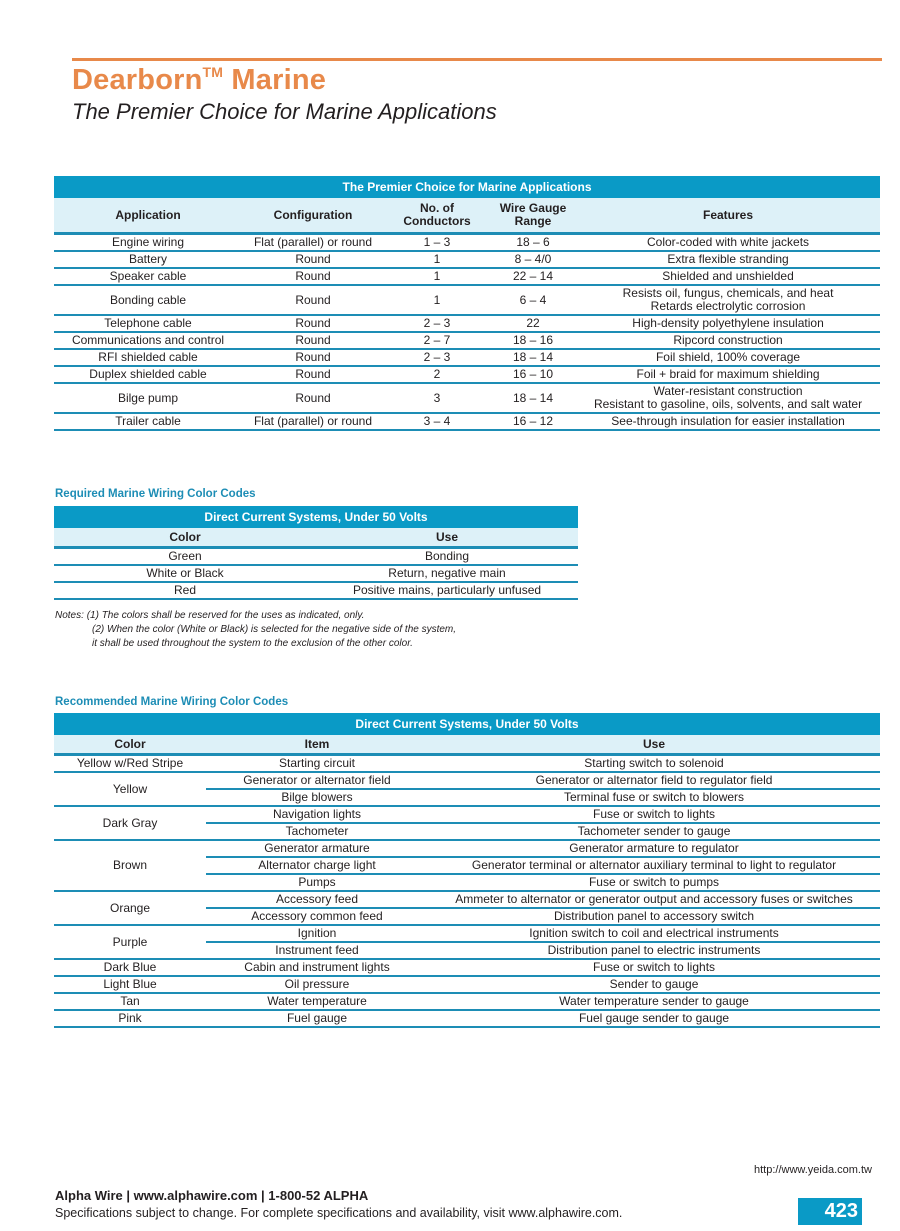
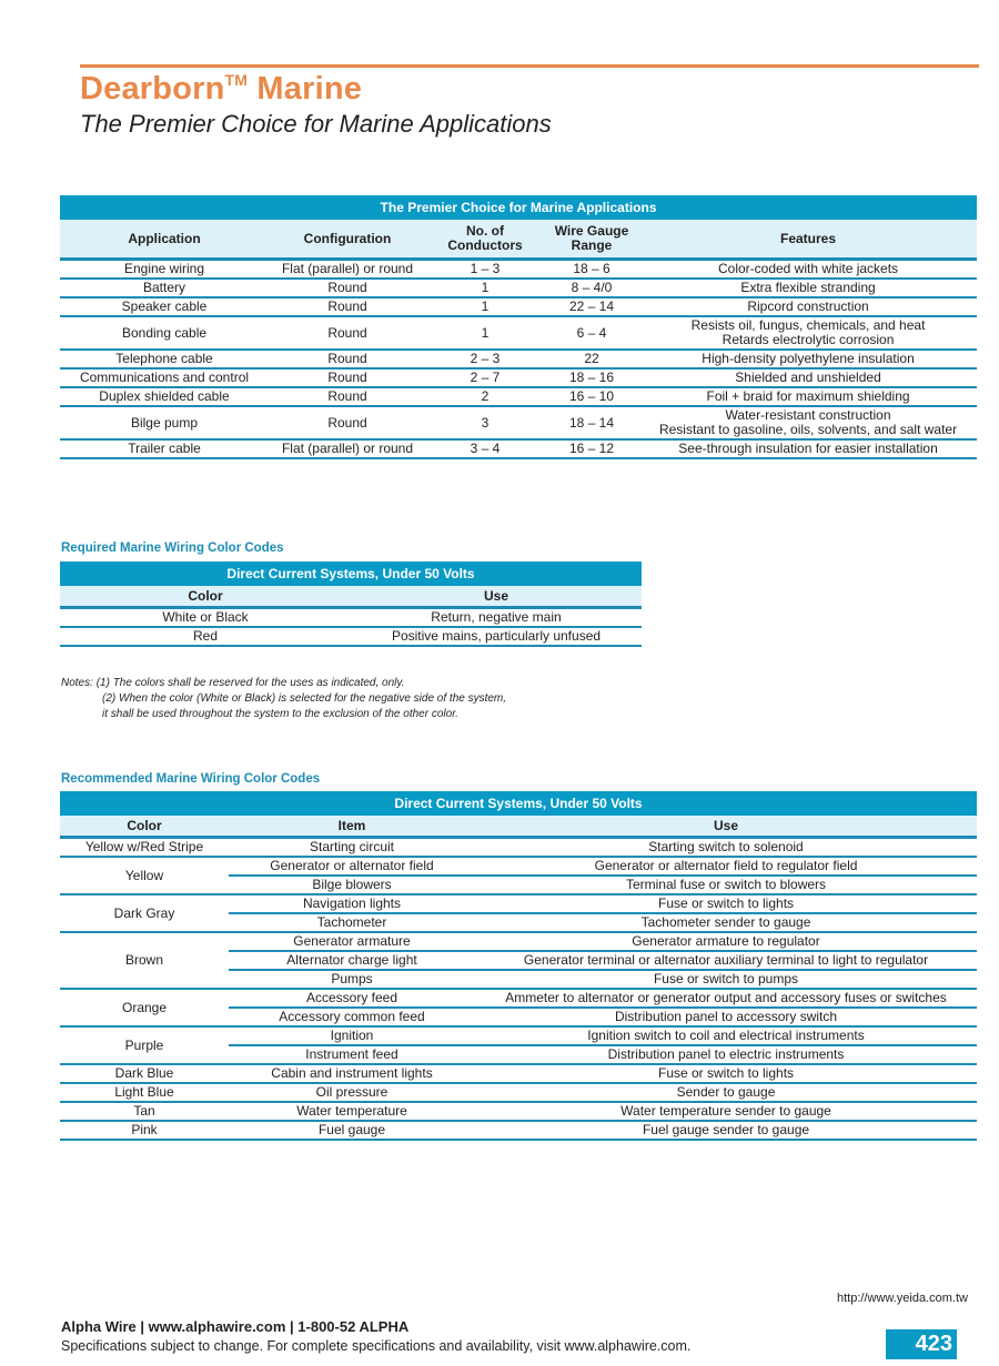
  DearbornTM Marine
  The Premier Choice for Marine Applications
  The Premier Choice for Marine Applications
  Application	Configuration	No. ofConductors	Wire GaugeRange	Features
  Engine wiring	Flat (parallel) or round	1 – 3	18 – 6	Color-coded with white jackets
  Battery	Round	1	8 – 4/0	Extra flexible stranding
- Speaker cable	Round	1	22 – 14	Shielded and unshielded
+ Speaker cable	Round	1	22 – 14	Ripcord construction
  Bonding cable	Round	1	6 – 4	Resists oil, fungus, chemicals, and heatRetards electrolytic corrosion
  Telephone cable	Round	2 – 3	22	High-density polyethylene insulation
- Communications and control	Round	2 – 7	18 – 16	Ripcord construction
+ Communications and control	Round	2 – 7	18 – 16	Shielded and unshielded
- RFI shielded cable	Round	2 – 3	18 – 14	Foil shield, 100% coverage
  Duplex shielded cable	Round	2	16 – 10	Foil + braid for maximum shielding
  Bilge pump	Round	3	18 – 14	Water-resistant constructionResistant to gasoline, oils, solvents, and salt water
  Trailer cable	Flat (parallel) or round	3 – 4	16 – 12	See-through insulation for easier installation
  Required Marine Wiring Color Codes
  Direct Current Systems, Under 50 Volts
  Color	Use
- Green	Bonding
  White or Black	Return, negative main
  Red	Positive mains, particularly unfused
  Notes: (1) The colors shall be reserved for the uses as indicated, only.
  (2) When the color (White or Black) is selected for the negative side of the system,
  it shall be used throughout the system to the exclusion of the other color.
  Recommended Marine Wiring Color Codes
  Direct Current Systems, Under 50 Volts
  Color	Item	Use
  Yellow w/Red Stripe	Starting circuit	Starting switch to solenoid
  Yellow	Generator or alternator field	Generator or alternator field to regulator field
  Bilge blowers	Terminal fuse or switch to blowers
  Dark Gray	Navigation lights	Fuse or switch to lights
  Tachometer	Tachometer sender to gauge
  Brown	Generator armature	Generator armature to regulator
  Alternator charge light	Generator terminal or alternator auxiliary terminal to light to regulator
  Pumps	Fuse or switch to pumps
  Orange	Accessory feed	Ammeter to alternator or generator output and accessory fuses or switches
  Accessory common feed	Distribution panel to accessory switch
  Purple	Ignition	Ignition switch to coil and electrical instruments
  Instrument feed	Distribution panel to electric instruments
  Dark Blue	Cabin and instrument lights	Fuse or switch to lights
  Light Blue	Oil pressure	Sender to gauge
  Tan	Water temperature	Water temperature sender to gauge
  Pink	Fuel gauge	Fuel gauge sender to gauge
  http://www.yeida.com.tw
  Alpha Wire | www.alphawire.com | 1-800-52 ALPHA
  Specifications subject to change. For complete specifications and availability, visit www.alphawire.com.
  423
